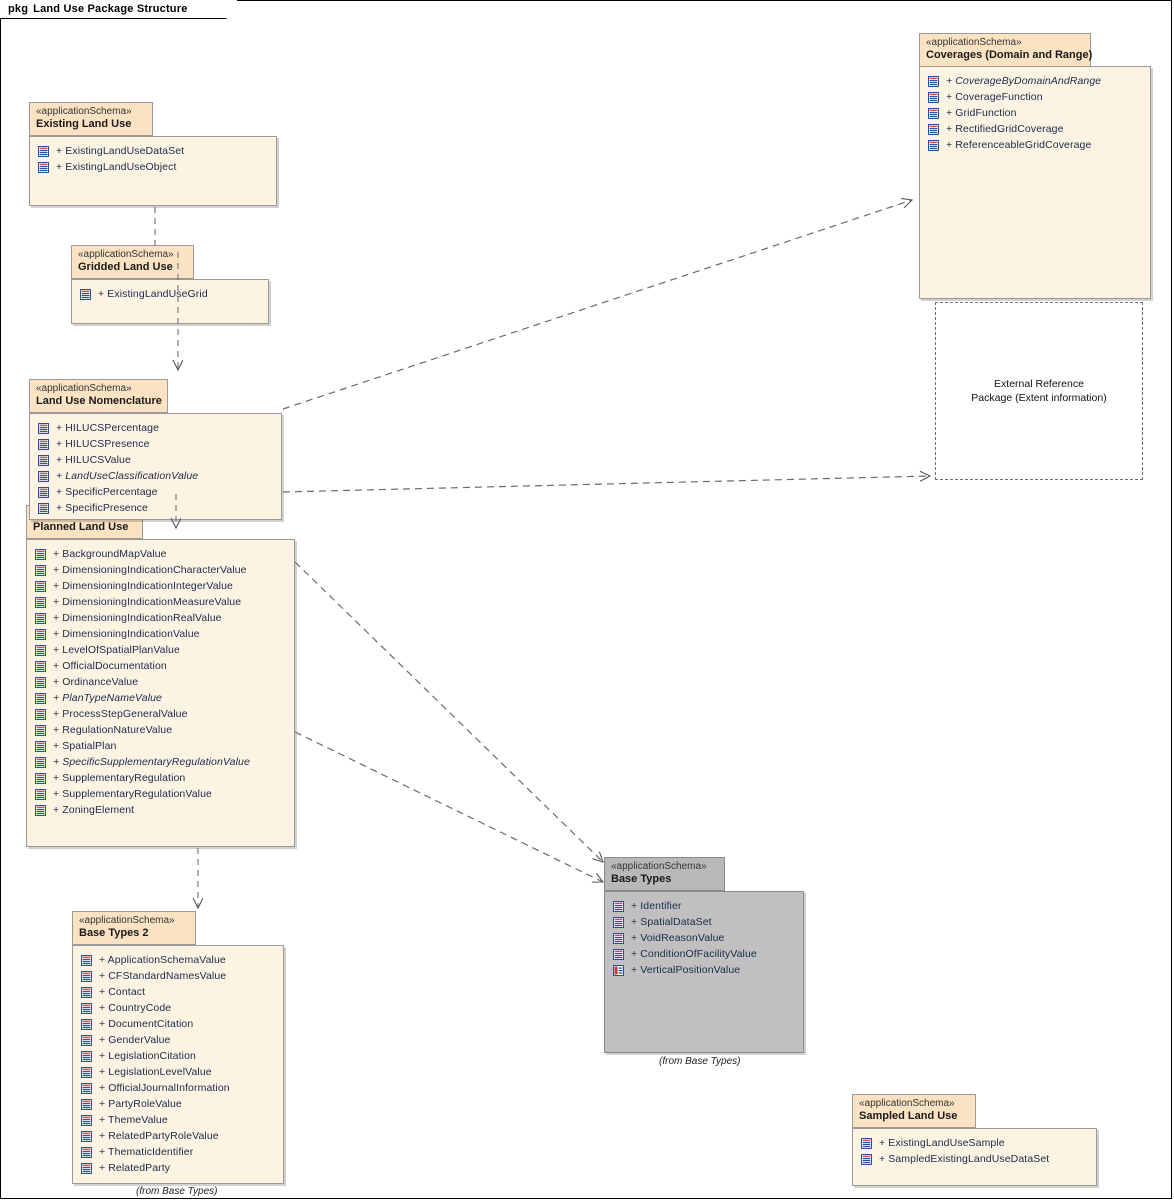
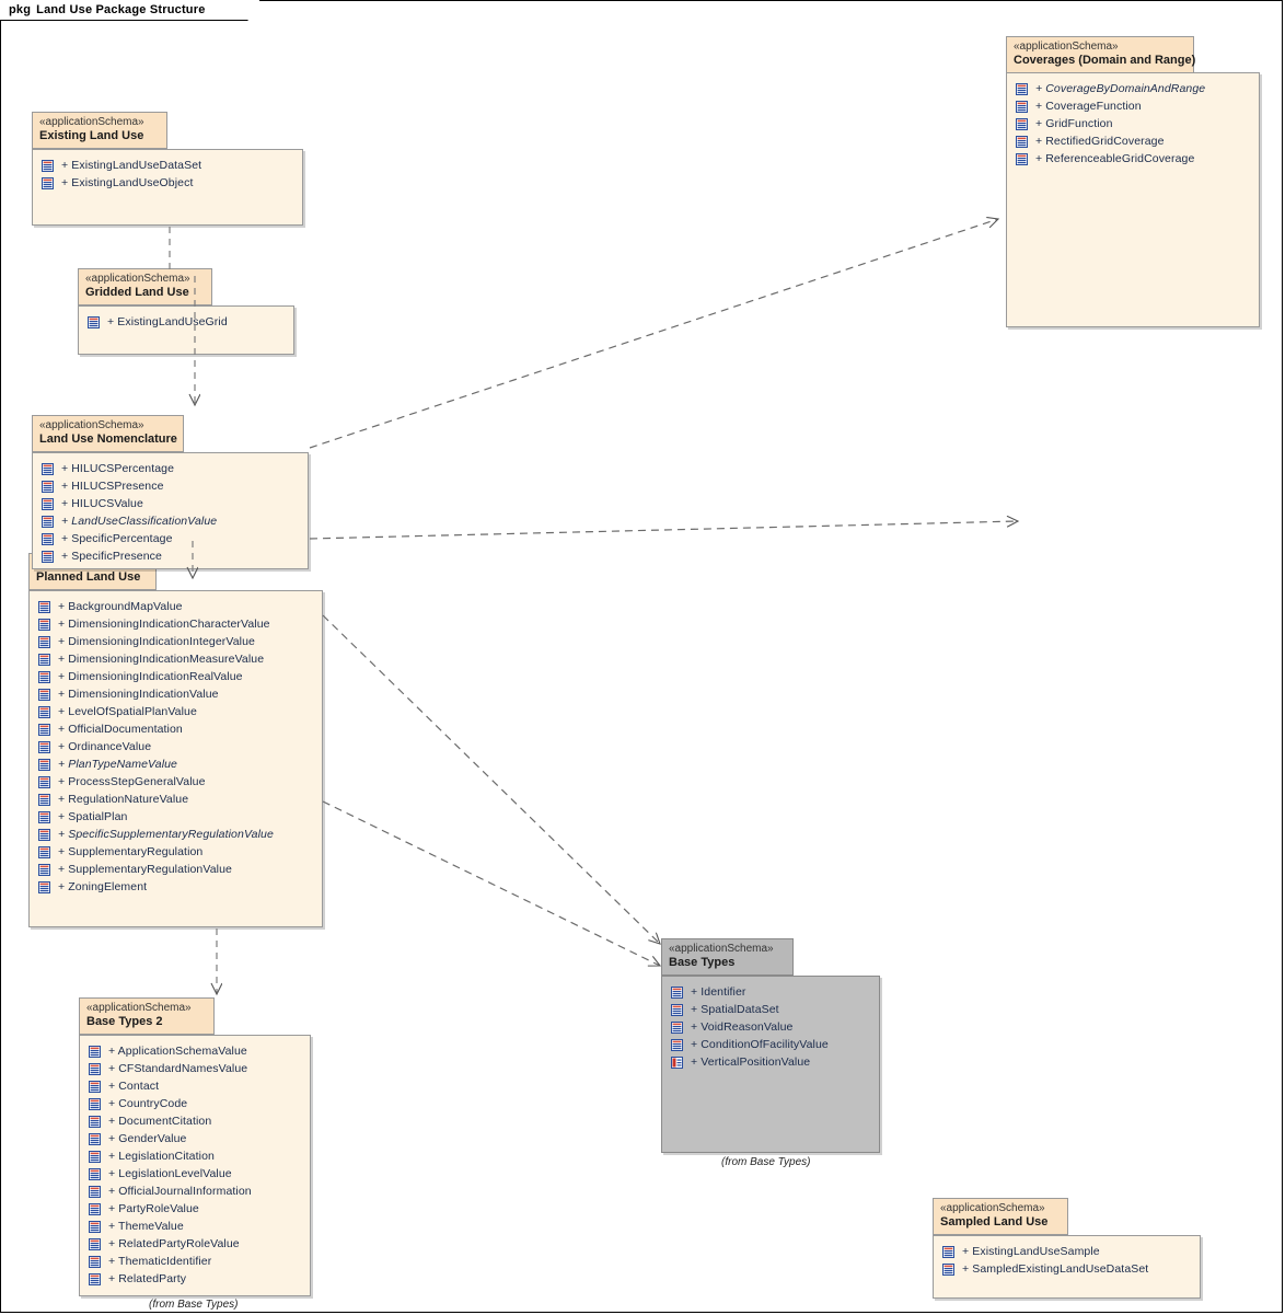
  pkg
  Land Use Package Structure
- External Reference
- Package (Extent information)
  «applicationSchema»
  Coverages (Domain and Rang
  + CoverageByDomainAndRange
  + CoverageFunction
  + GridFunction
  + RectifiedGridCoverage
  + ReferenceableGridCoverage
  «applicationSchema»
  Existing Land Use
  + ExistingLandUseDataSet
  + ExistingLandUseObject
  «applicationSchema»
  Gridded Land Use
  + ExistingLandUseGrid
  «applicationSchema»
  Land Use Nomenclature
  + HILUCSPercentage
  + HILUCSPresence
  + HILUCSValue
  + LandUseClassificationValue
  + SpecificPercentage
  + SpecificPresence
  Planned Land Use
  + BackgroundMapValue
  + DimensioningIndicationCharacterValue
  + DimensioningIndicationIntegerValue
  + DimensioningIndicationMeasureValue
  + DimensioningIndicationRealValue
  + DimensioningIndicationValue
  + LevelOfSpatialPlanValue
  + OfficialDocumentation
  + OrdinanceValue
  + PlanTypeNameValue
  + ProcessStepGeneralValue
  + RegulationNatureValue
  + SpatialPlan
  + SpecificSupplementaryRegulationValue
  + SupplementaryRegulation
  + SupplementaryRegulationValue
  + ZoningElement
  «applicationSchema»
  Base Types
  + Identifier
  + SpatialDataSet
  + VoidReasonValue
  + ConditionOfFacilityValue
  + VerticalPositionValue
  (from Base Types)
  «applicationSchema»
  Base Types 2
  + ApplicationSchemaValue
  + CFStandardNamesValue
  + Contact
  + CountryCode
  + DocumentCitation
  + GenderValue
  + LegislationCitation
  + LegislationLevelValue
  + OfficialJournalInformation
  + PartyRoleValue
  + ThemeValue
  + RelatedPartyRoleValue
  + ThematicIdentifier
  + RelatedParty
  (from Base Types)
  «applicationSchema»
  Sampled Land Use
  + ExistingLandUseSample
  + SampledExistingLandUseDataSet
